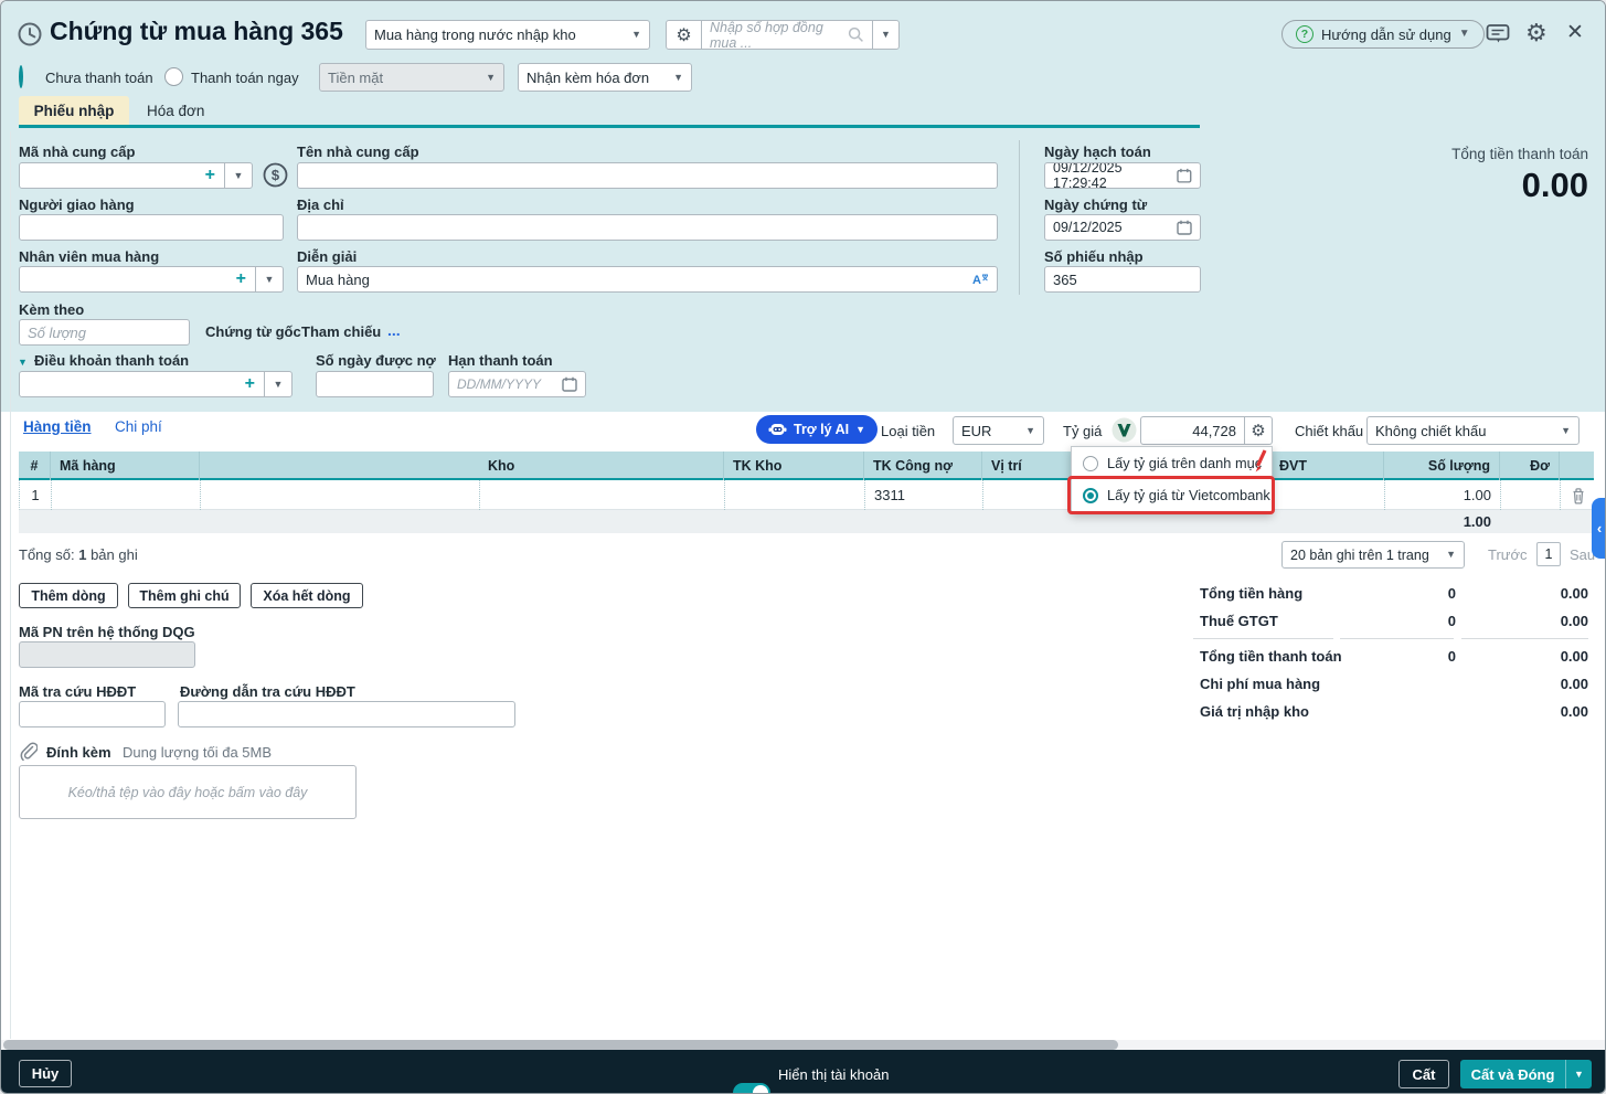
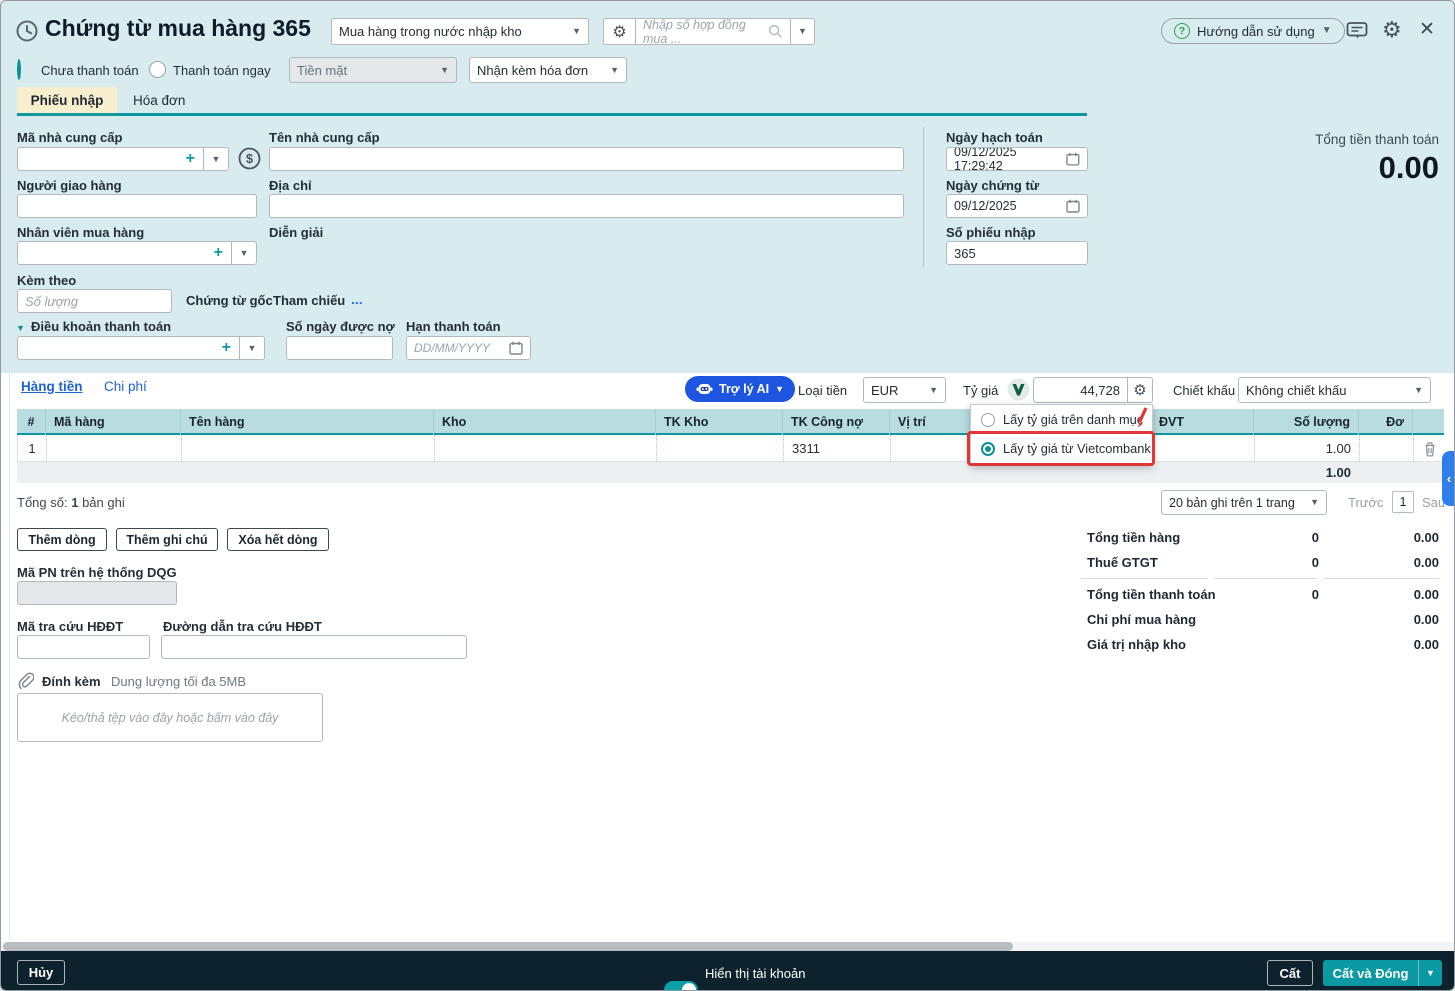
  Chứng từ mua hàng 365
  Mua hàng trong nước nhập kho
  ▼
  ⚙
  Nhập số hợp đồng mua ...
  ▼
  ?
  Hướng dẫn sử dụng
  ▼
  ⚙
  ✕
  Chưa thanh toán
  Thanh toán ngay
  Tiền mặt
  ▼
  Nhận kèm hóa đơn
  ▼
  Phiếu nhập
  Hóa đơn
  Mã nhà cung cấp
  +
  ▼
  $
  Người giao hàng
  Nhân viên mua hàng
  +
  ▼
  Tên nhà cung cấp
  Địa chỉ
  Diễn giải
- Mua hàng
- A
  Ngày hạch toán
  09/12/2025 17:29:42
  Ngày chứng từ
  09/12/2025
  Số phiếu nhập
  365
  Tổng tiền thanh toán
  0.00
  Kèm theo
  Số lượng
  Chứng từ gốc
  Tham chiếu
  ...
  ▼
  Điều khoản thanh toán
  +
  ▼
  Số ngày được nợ
  Hạn thanh toán
  DD/MM/YYYY
  Hàng tiền
  Chi phí
  Trợ lý AI
  ▼
  Loại tiền
  EUR
  ▼
  Tỷ giá
  44,728
  ⚙
  Chiết khấu
  Không chiết khấu
  ▼
  #
  Mã hàng
+ Tên hàng
  Kho
  TK Kho
  TK Công nợ
  Vị trí
  ĐVT
  Số lượng
  Đơ
  1
  3311
  1.00
  1.00
  Lấy tỷ giá trên danh mụ
  Lấy tỷ giá từ Vietcombank
  ‹
  Tổng số: 1 bản ghi
  20 bản ghi trên 1 trang
  ▼
  Trước
  1
  Sau
  Thêm dòng
  Thêm ghi chú
  Xóa hết dòng
  Mã PN trên hệ thống DQG
  Mã tra cứu HĐĐT
  Đường dẫn tra cứu HĐĐT
  Đính kèm
  Dung lượng tối đa 5MB
  Kéo/thả tệp vào đây hoặc bấm vào đây
  Tổng tiền hàng
  0
  0.00
  Thuế GTGT
  0
  0.00
  Tổng tiền thanh toán
  0
  0.00
  Chi phí mua hàng
  0.00
  Giá trị nhập kho
  0.00
  Hủy
  Hiển thị tài khoản
  Cất
  Cất và Đóng
  ▼
